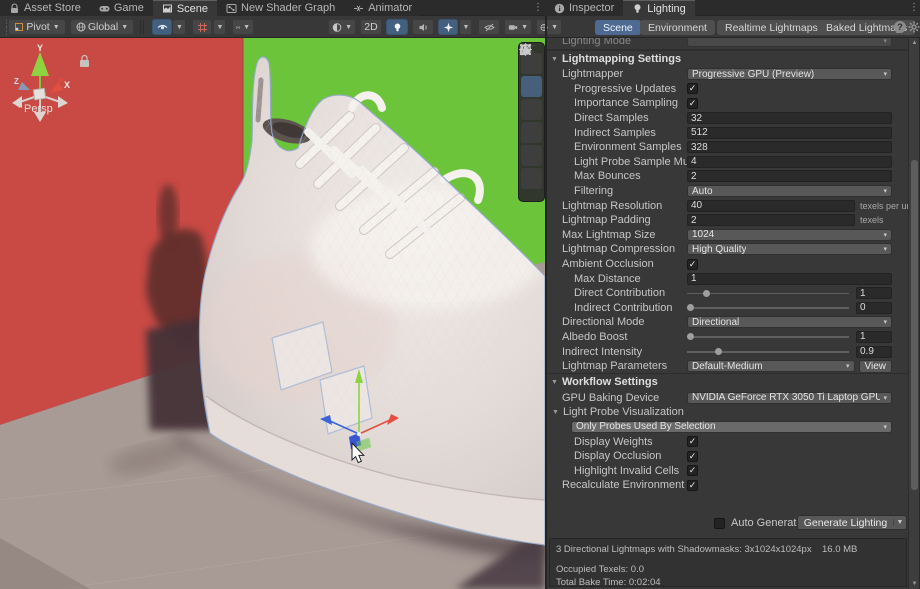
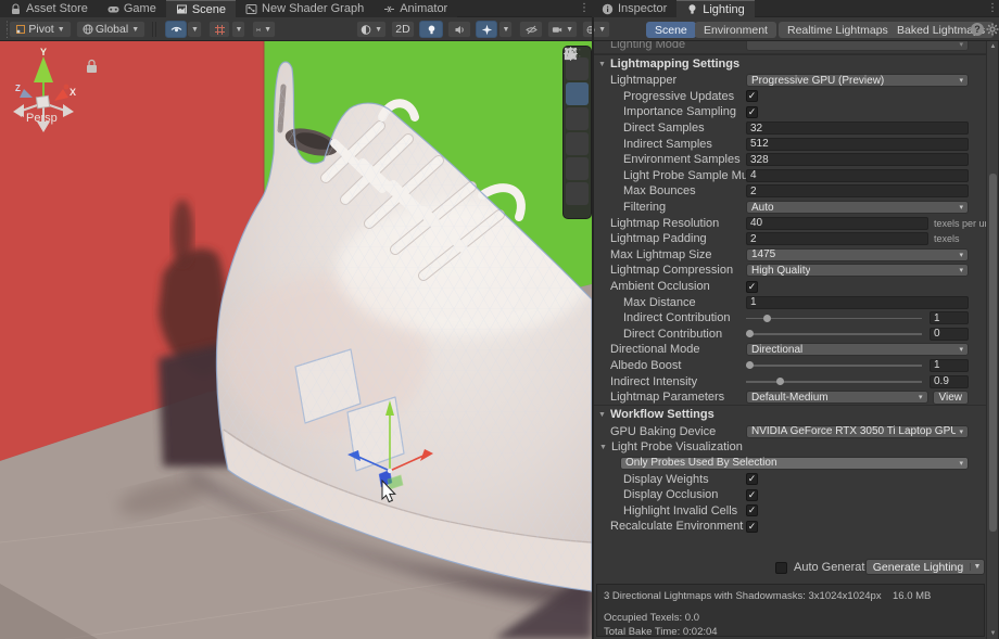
  Asset Store
  Game
  Scene
  New Shader Graph
  Animator
  ⋮
  Inspector
  Lighting
  ⋮
  ⋮
  ⋮
  Pivot
  Global
  2D
  Scene
  Environment
  Realtime Lightmaps
  Baked Lightm
  ?
  Y
  X
  Z
  Persp
  Lighting Mode
  Lightmapping Settings
  Lightmapper
  Progressive GPU (Preview)
  Progressive Updates
  ✓
  Importance Sampling
  ✓
  Direct Samples
  32
  Indirect Samples
  512
  Environment Samples
  328
  Light Probe Sample Mu
  4
  Max Bounces
  2
  Filtering
  Auto
  Lightmap Resolution
  40
  texels per u
  Lightmap Padding
  2
  texels
  Max Lightmap Size
- 1024
+ 1475
  Lightmap Compression
  High Quality
  Ambient Occlusion
  ✓
  Max Distance
  1
- Direct Contribution
+ Indirect Contribution
  1
- Indirect Contribution
+ Direct Contribution
  0
  Directional Mode
  Directional
  Albedo Boost
  1
  Indirect Intensity
  0.9
  Lightmap Parameters
  Default-Medium
  View
  Workflow Settings
  GPU Baking Device
  NVIDIA GeForce RTX 3050 Ti Laptop GPU
  Light Probe Visualization
  Only Probes Used By Selection
  Display Weights
  ✓
  Display Occlusion
  ✓
  Highlight Invalid Cells
  ✓
  Recalculate Environment
  ✓
  Auto Generat
  Generate Lighting
  3 Directional Lightmaps with Shadowmasks: 3x1024x1024px
  16.0 MB
  Occupied Texels: 0.0
  Total Bake Time: 0:02:04
